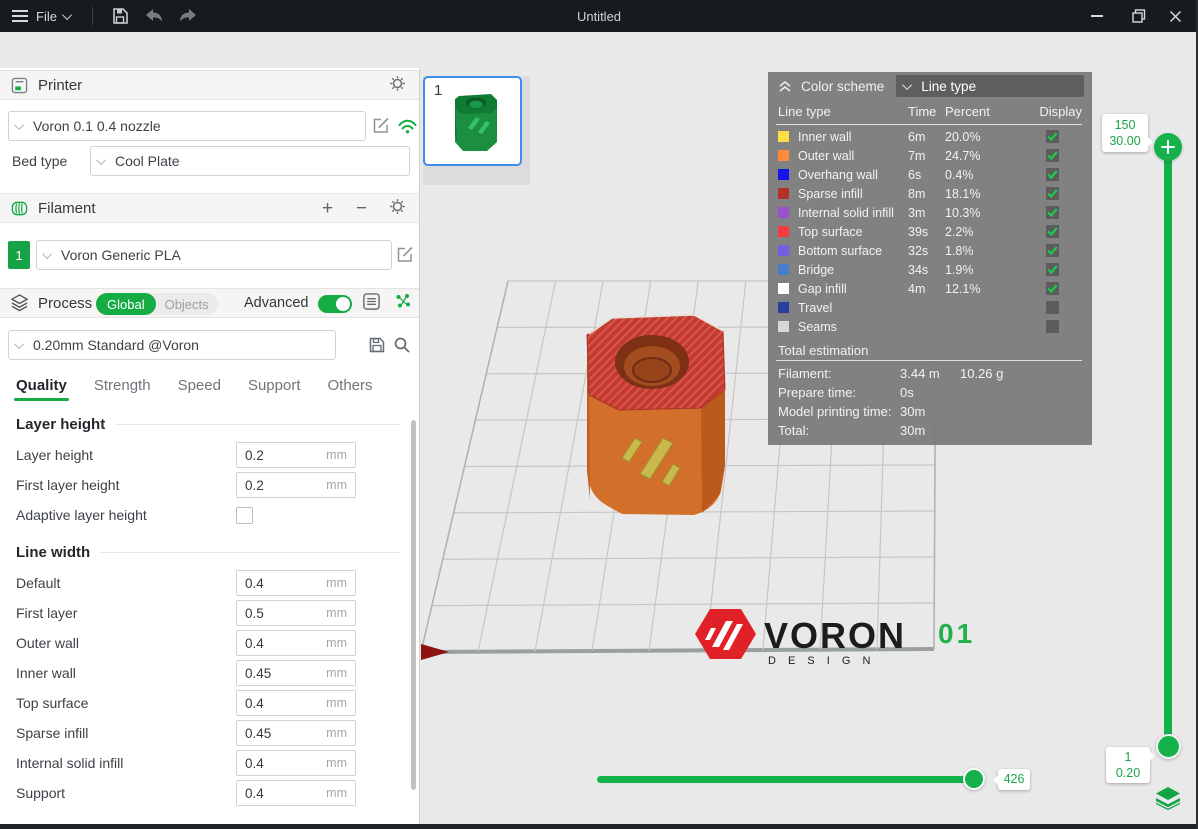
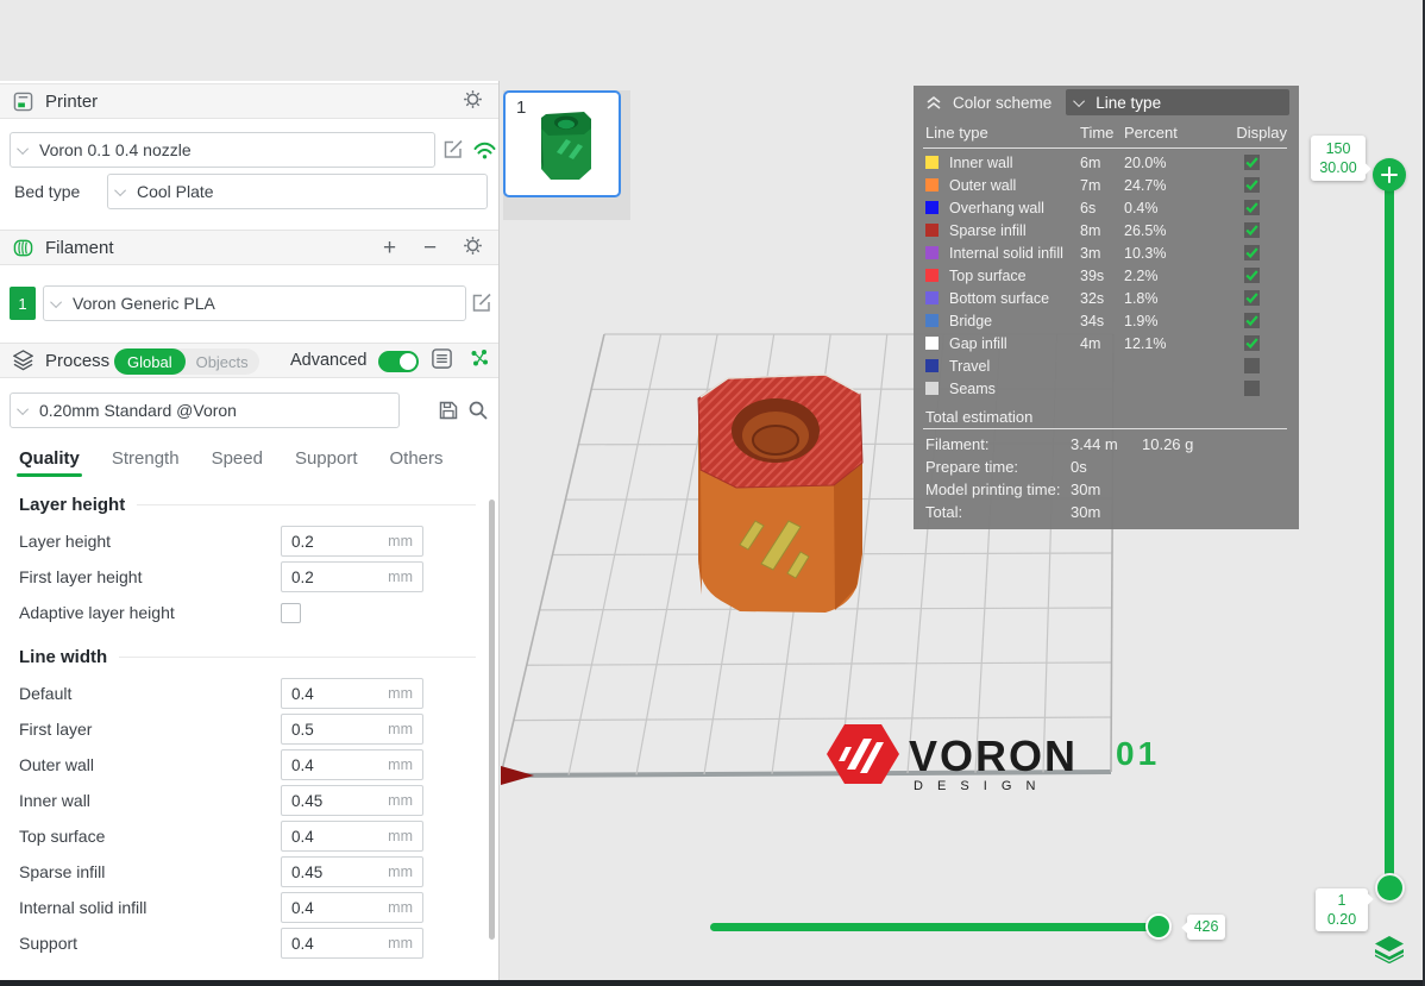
- File
- Untitled
  Printer
  Voron 0.1 0.4 nozzle
  Bed type
  Cool Plate
  Filament
  +
  −
  1
  Voron Generic PLA
  Process
  Global
  Objects
  Advanced
  0.20mm Standard @Voron
  Quality
  Strength
  Speed
  Support
  Others
  Layer height
  Layer height
  0.2
  mm
  First layer height
  0.2
  mm
  Adaptive layer height
  Line width
  Default
  0.4
  mm
  First layer
  0.5
  mm
  Outer wall
  0.4
  mm
  Inner wall
  0.45
  mm
  Top surface
  0.4
  mm
  Sparse infill
  0.45
  mm
  Internal solid infill
  0.4
  mm
  Support
  0.4
  mm
  VORON
  D E S I G N
  01
  1
  Color scheme
  Line type
  Line type
  Time
  Percent
  Display
  Inner wall
  6m
  20.0%
  Outer wall
  7m
  24.7%
  Overhang wall
  6s
  0.4%
  Sparse infill
  8m
- 18.1%
+ 26.5%
  Internal solid infill
  3m
  10.3%
  Top surface
  39s
  2.2%
  Bottom surface
  32s
  1.8%
  Bridge
  34s
  1.9%
  Gap infill
  4m
  12.1%
  Travel
  Seams
  Total estimation
  Filament:
  3.44 m
  10.26 g
  Prepare time:
  0s
  Model printing time:
  30m
  Total:
  30m
  426
  150
  30.00
  1
  0.20
